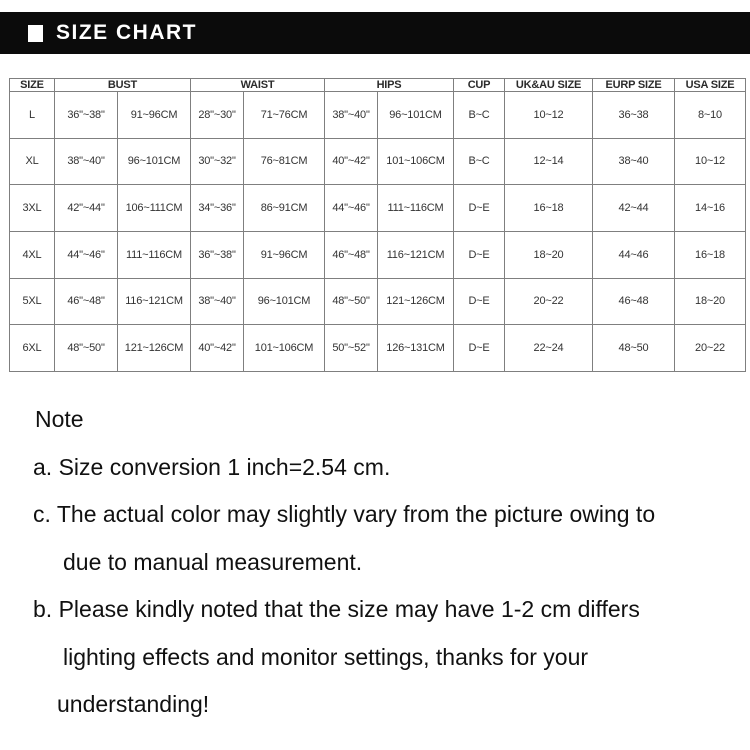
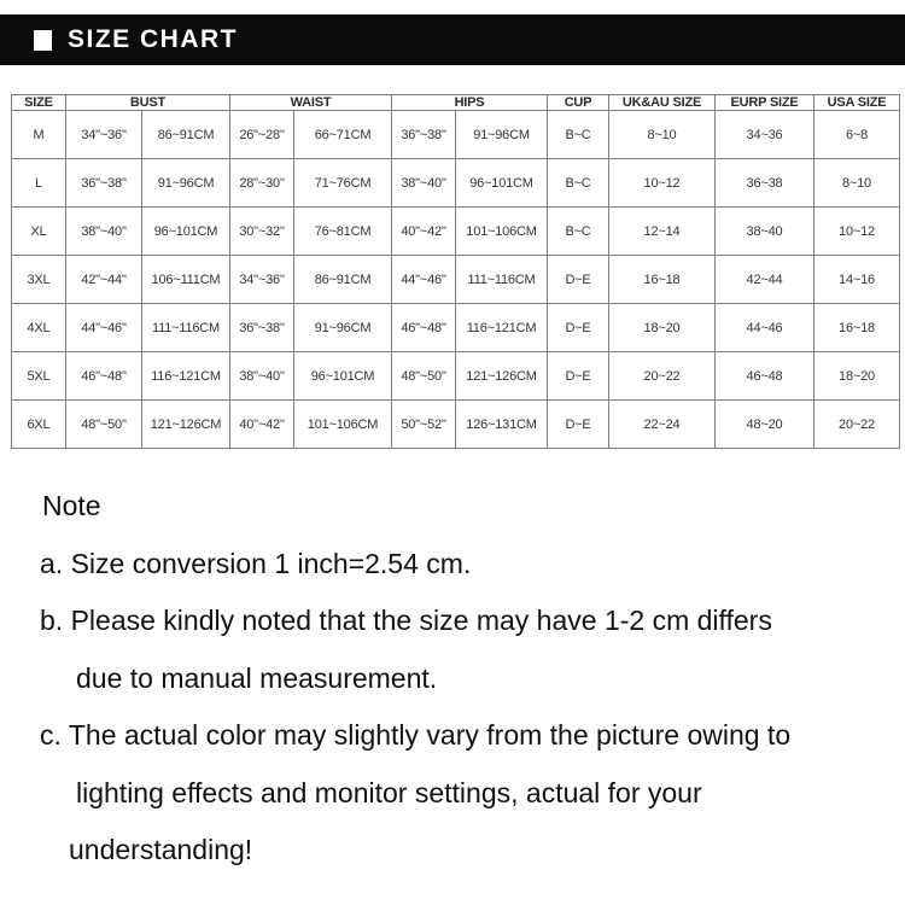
  SIZE CHART
  SIZE	BUST	WAIST	HIPS	CUP	UK&AU SIZE	EURP SIZE	USA SIZE
+ M	34"~36"	86~91CM	26"~28"	66~71CM	36"~38"	91~96CM	B~C	8~10	34~36	6~8
  L	36"~38"	91~96CM	28"~30"	71~76CM	38"~40"	96~101CM	B~C	10~12	36~38	8~10
  XL	38"~40"	96~101CM	30"~32"	76~81CM	40"~42"	101~106CM	B~C	12~14	38~40	10~12
  3XL	42"~44"	106~111CM	34"~36"	86~91CM	44"~46"	111~116CM	D~E	16~18	42~44	14~16
  4XL	44"~46"	111~116CM	36"~38"	91~96CM	46"~48"	116~121CM	D~E	18~20	44~46	16~18
  5XL	46"~48"	116~121CM	38"~40"	96~101CM	48"~50"	121~126CM	D~E	20~22	46~48	18~20
- 6XL	48"~50"	121~126CM	40"~42"	101~106CM	50"~52"	126~131CM	D~E	22~24	48~50	20~22
+ 6XL	48"~50"	121~126CM	40"~42"	101~106CM	50"~52"	126~131CM	D~E	22~24	48~20	20~22
  Note
  a. Size conversion 1 inch=2.54 cm.
- c. The actual color may slightly vary from the picture owing to
+ b. Please kindly noted that the size may have 1-2 cm differs
  due to manual measurement.
- b. Please kindly noted that the size may have 1-2 cm differs
+ c. The actual color may slightly vary from the picture owing to
- lighting effects and monitor settings, thanks for your
+ lighting effects and monitor settings, actual for your
  understanding!
